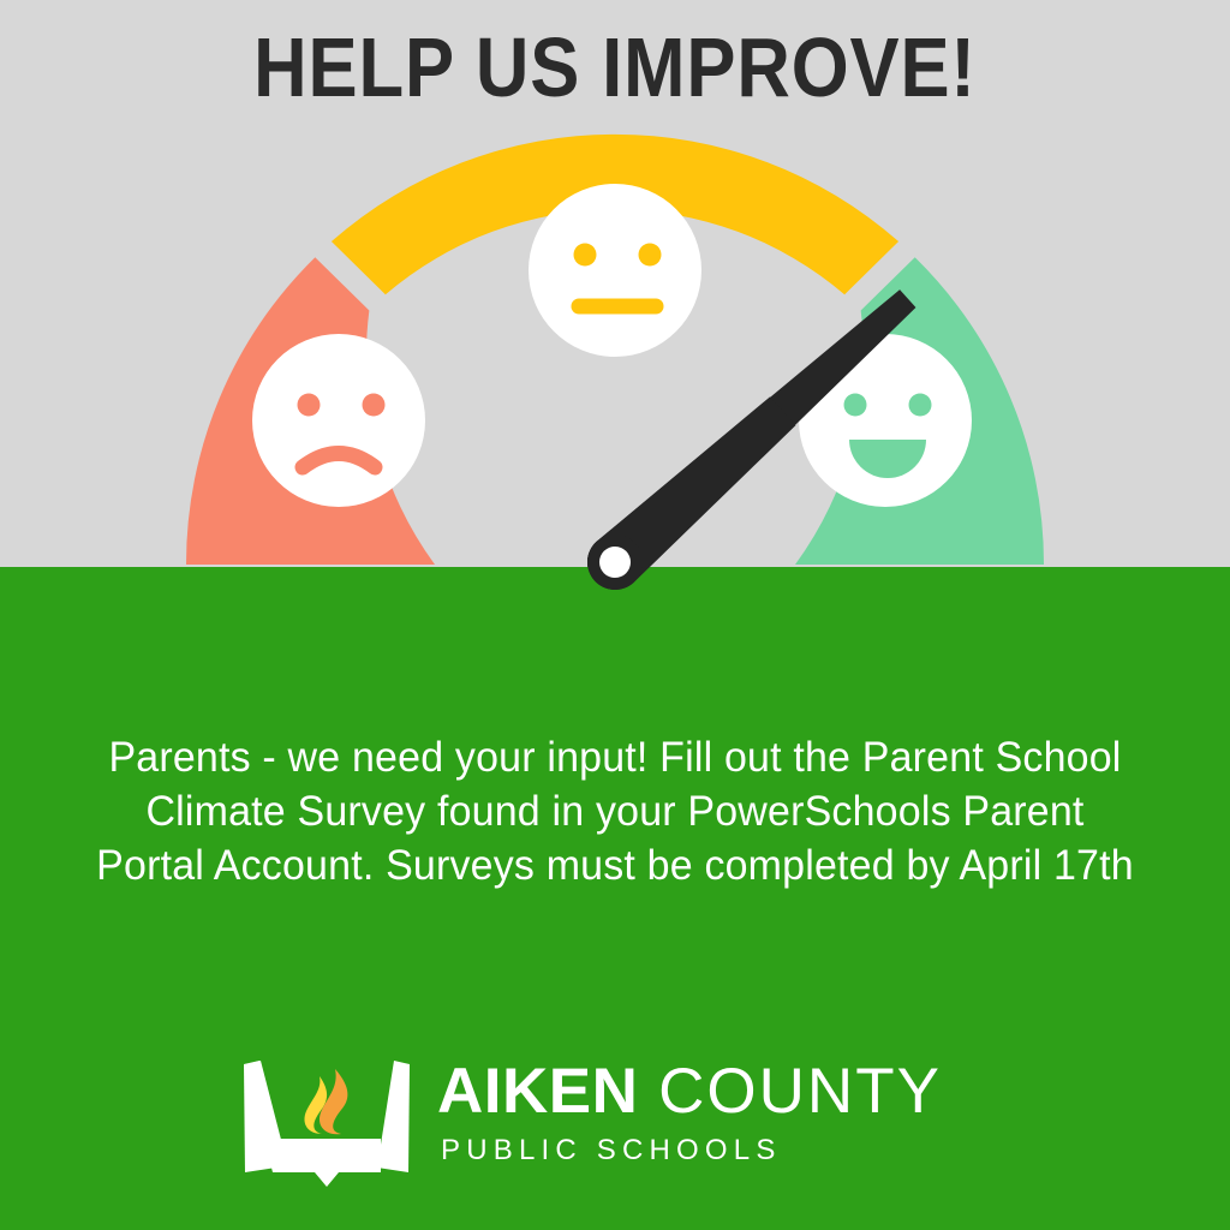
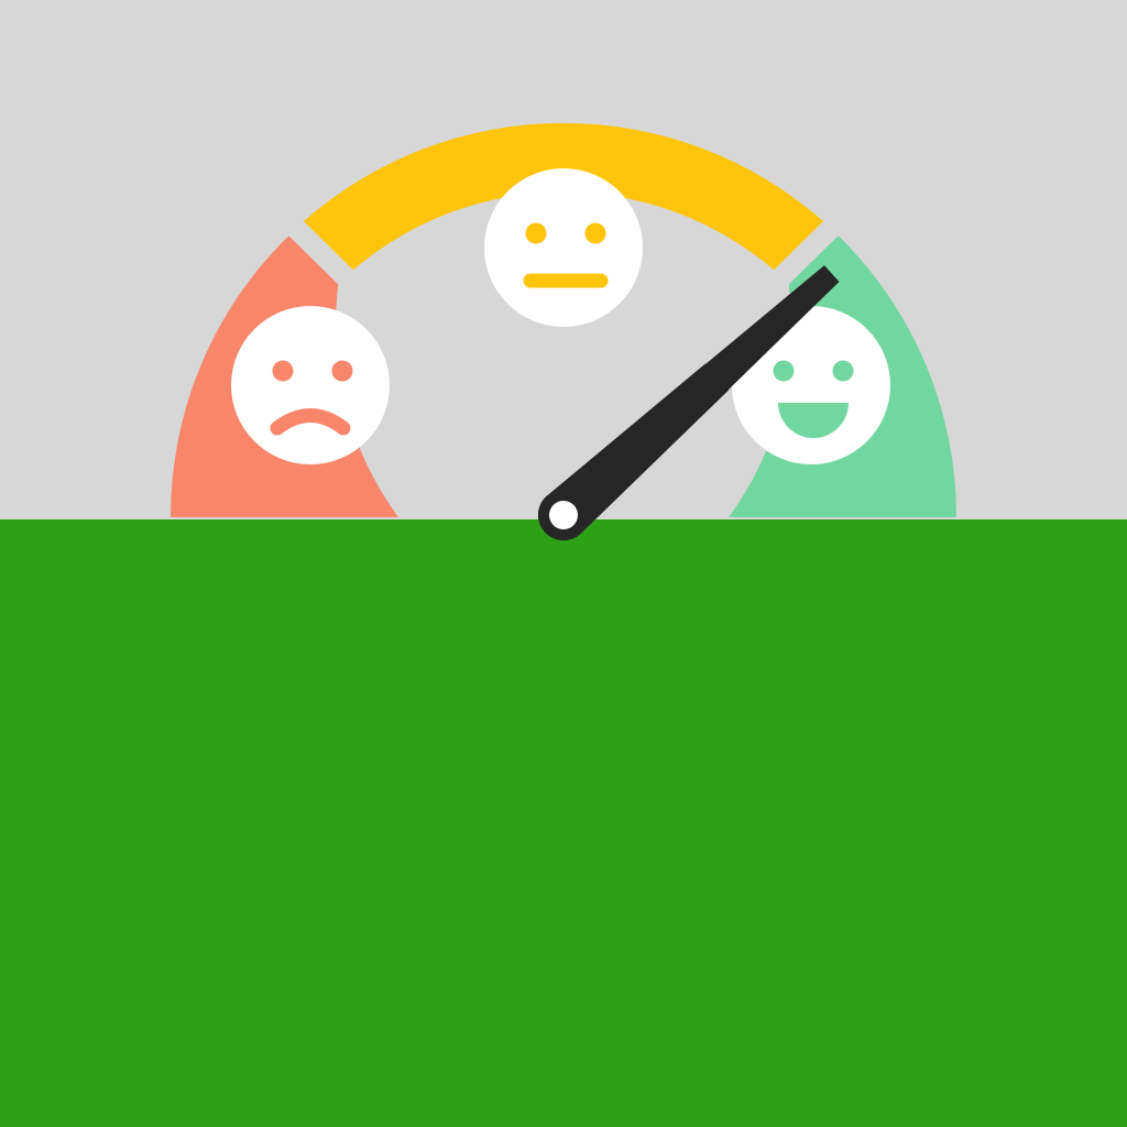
- HELP US IMPROVE!
- Parents - we need your input! Fill out the Parent School Climate Survey found in your PowerSchools Parent Portal Account. Surveys must be completed by April 17th
- AIKEN COUNTY
- PUBLIC SCHOOLS
